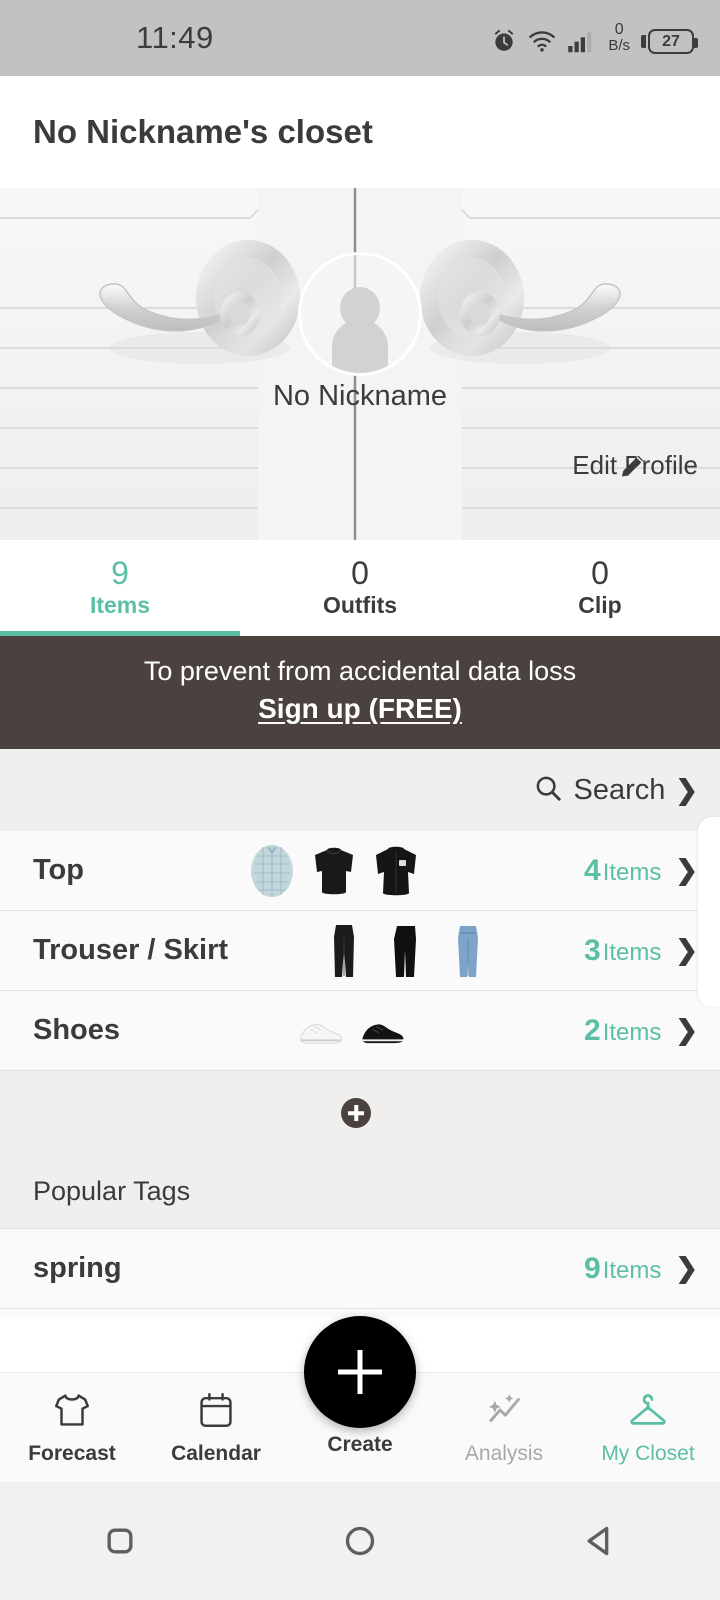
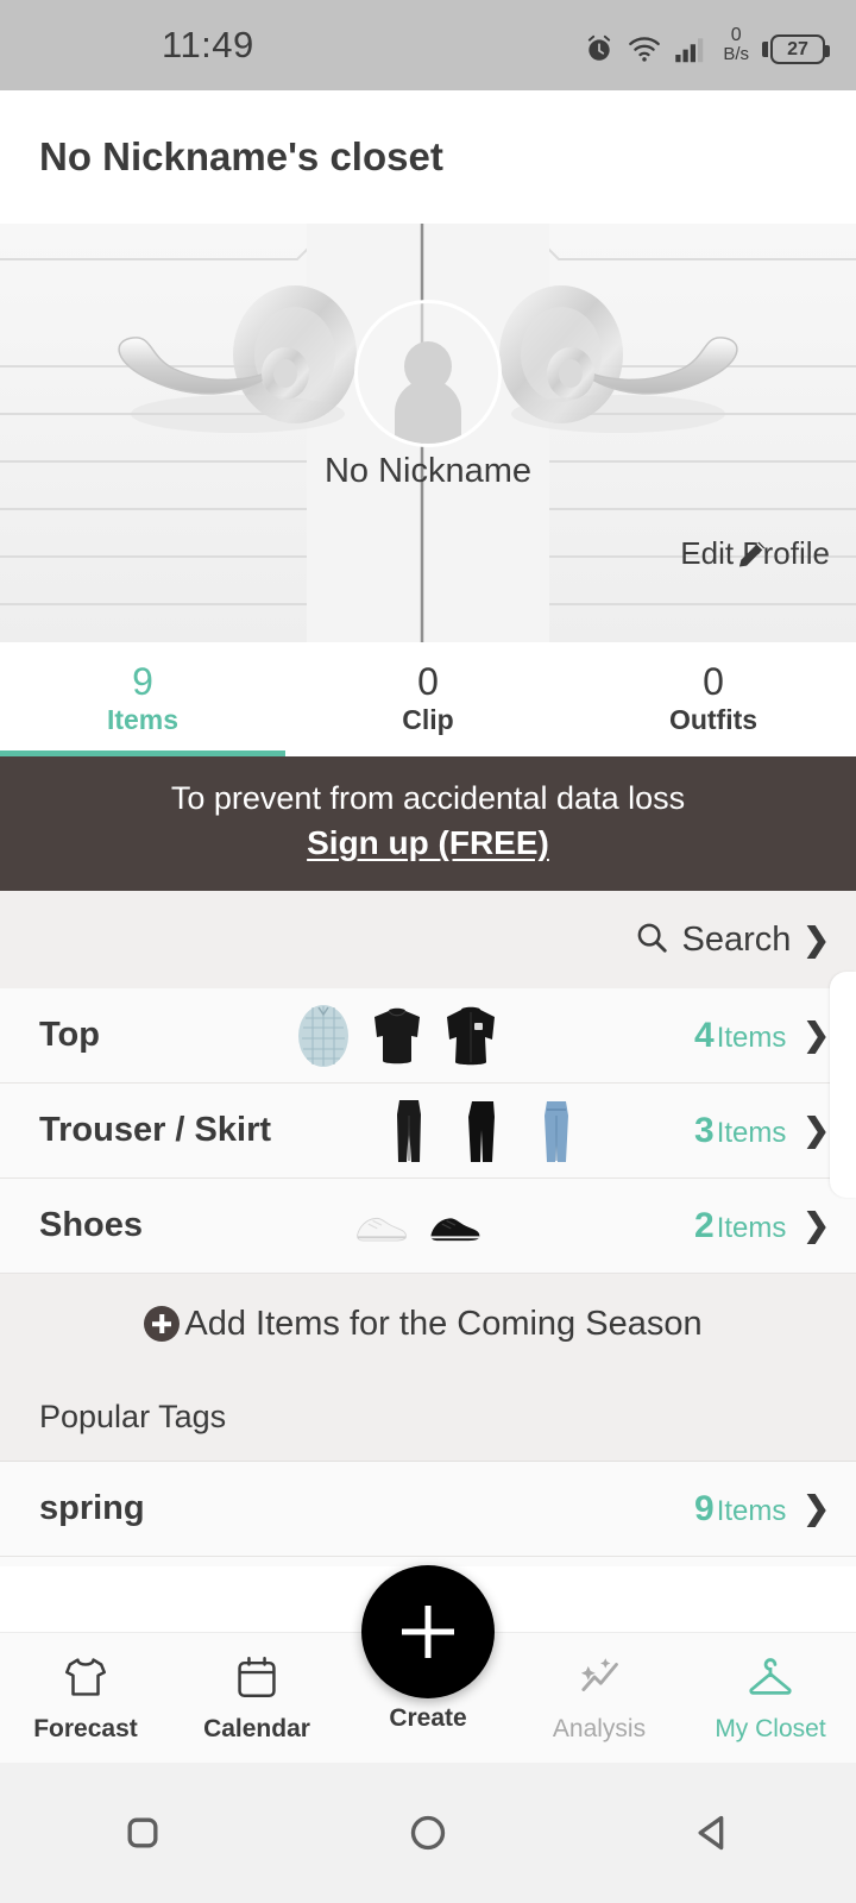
  11:49
  0
  B/s
  27
  No Nickname's closet
  No Nickname
  Editrofile
  9
  Items
  0
- Outfits
+ Clip
  0
- Clip
+ Outfits
  To prevent from accidental data loss
  Sign up (FREE)
  Search
  ❯
  Top
  4
  Items
  ❯
  Trouser / Skirt
  3
  Items
  ❯
  Shoes
  2
  Items
  ❯
+ Add Items for the Coming Season
  Popular Tags
  spring
  9
  Items
  ❯
  Create
  Forecast
  Calendar
  Analysis
  My Closet
